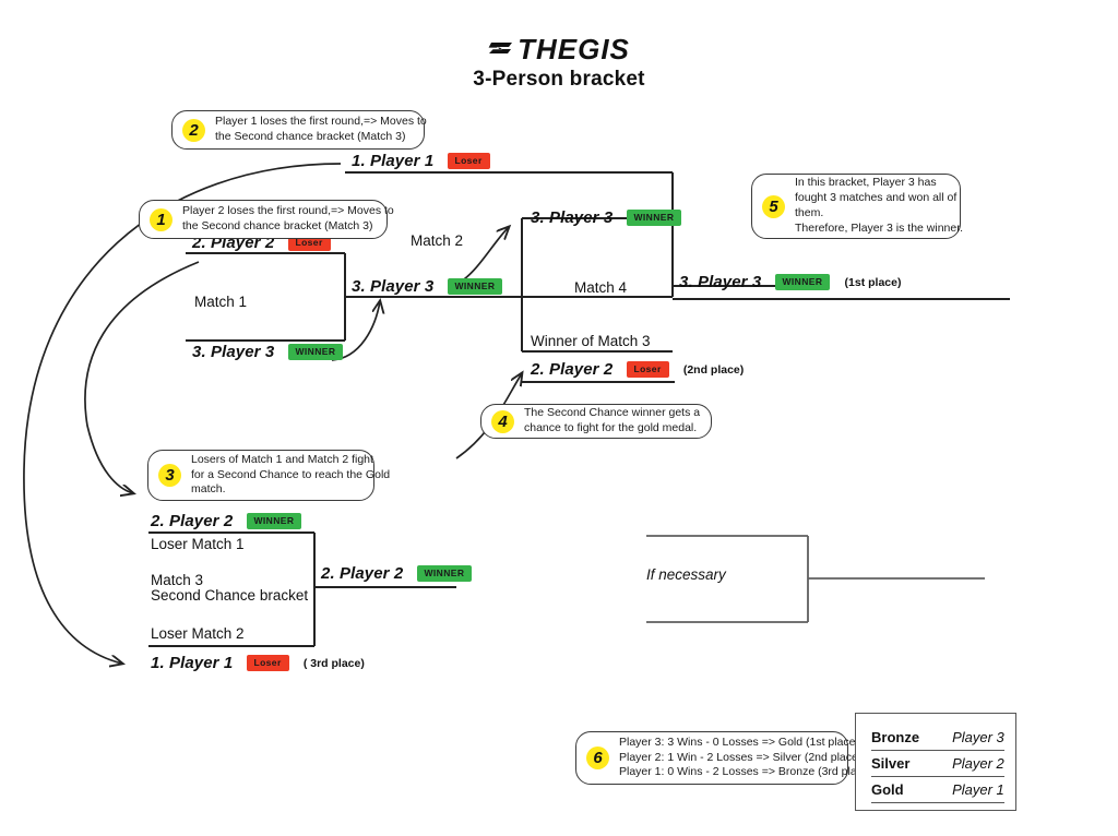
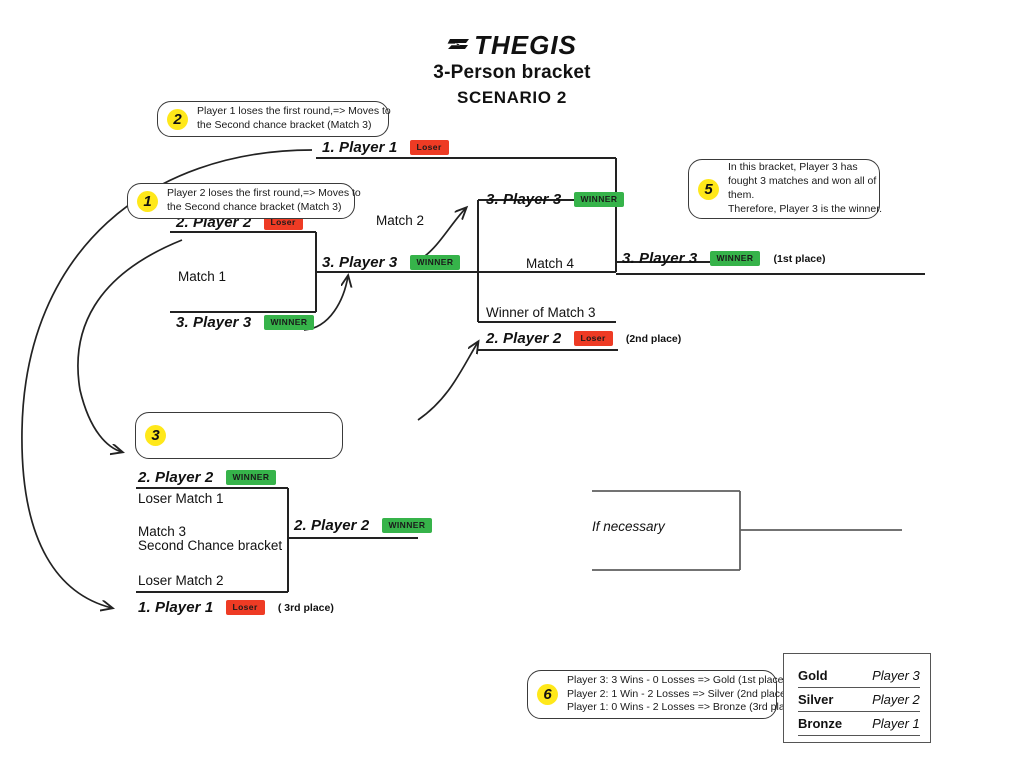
  THEGIS
  3-Person bracket
+ SCENARIO 2
  1. Player 1 Loser
  2. Player 2 Loser
  3. Player 3 WINNER
  3. Player 3 WINNER
  3. Player 3 WINNER
  3. Player 3 WINNER (1st place)
  2. Player 2 Loser (2nd place)
  2. Player 2 WINNER
  2. Player 2 WINNER
  1. Player 1 Loser ( 3rd place)
  Match 1
  Match 2
  Match 4
  Winner of Match 3
  Loser Match 1
  Match 3
  Second Chance bracket
  Loser Match 2
  If necessary
  2
  Player 1 loses the first round,=> Moves to
  the Second chance bracket (Match 3)
  1
  Player 2 loses the first round,=> Moves to
  the Second chance bracket (Match 3)
  3
- Losers of Match 1 and Match 2 fight
- for a Second Chance to reach the Gold
- match.
- 4
- The Second Chance winner gets a
- chance to fight for the gold medal.
  5
  In this bracket, Player 3 has
  fought 3 matches and won all of
  them.
  Therefore, Player 3 is the winner.
  6
  Player 3: 3 Wins - 0 Losses => Gold (1st place
  Player 2: 1 Win - 2 Losses => Silver (2nd plac
  Player 1: 0 Wins - 2 Losses => Bronze (3rd pla
- Bronze	Player 3
+ Gold	Player 3
  Silver	Player 2
- Gold	Player 1
+ Bronze	Player 1
